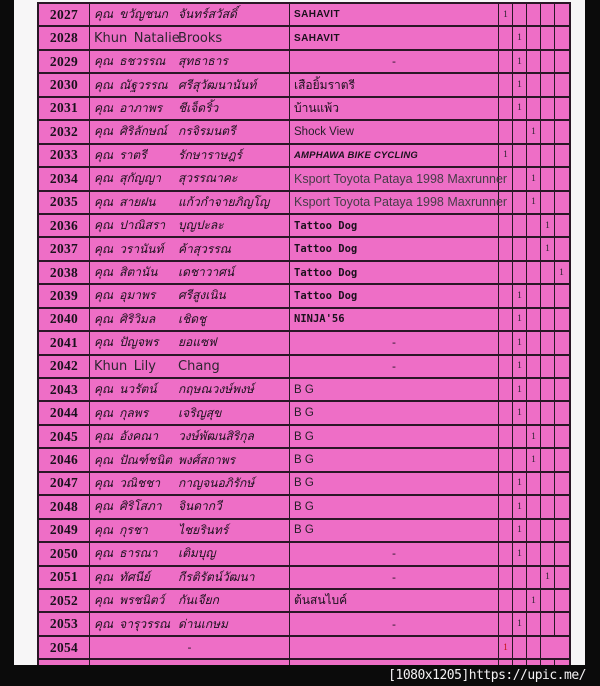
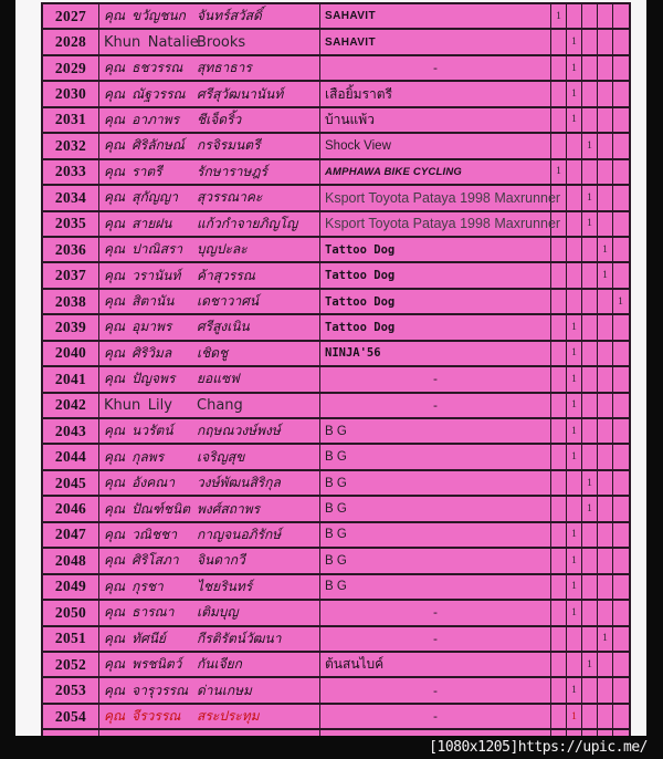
  2027
  คุณ ขวัญชนก
  จันทร์สวัสดิ์
  SAHAVIT
  1
  2028
  Khun Natalie
  Brooks
  SAHAVIT
  1
  2029
  คุณ ธชวรรณ
  สุทธาธาร
  -
  1
  2030
  คุณ ณัฐวรรณ
  ศรีสุวัฒนานันท์
  เสือยิ้มราตรี
  1
  2031
  คุณ อาภาพร
  ชีเจ็ดริ้ว
  บ้านแพ้ว
  1
  2032
  คุณ ศิริลักษณ์
  กรจิรมนตรี
  Shock View
  1
  2033
  คุณ ราตรี
  รักษาราษฎร์
  AMPHAWA BIKE CYCLING
  1
  2034
  คุณ สุกัญญา
  สุวรรณาคะ
  Ksport Toyota Pataya 1998 Maxrunn
  1
  2035
  คุณ สายฝน
  แก้วกำจายภิญโญ
  Ksport Toyota Pataya 1998 Maxrunn
  1
  2036
  คุณ ปาณิสรา
  บุญปะละ
  Tattoo Dog
  1
  2037
  คุณ วรานันท์
  ค้าสุวรรณ
  Tattoo Dog
  1
  2038
  คุณ สิตานัน
  เดชาวาศน์
  Tattoo Dog
  1
  2039
  คุณ อุมาพร
  ศรีสูงเนิน
  Tattoo Dog
  1
  2040
  คุณ ศิริวิมล
  เชิดชู
  NINJA'56
  1
  2041
  คุณ ปัญจพร
  ยอแซฟ
  -
  1
  2042
  Khun Lily
  Chang
  -
  1
  2043
  คุณ นวรัตน์
  กฤษณวงษ์พงษ์
  B G
  1
  2044
  คุณ กุลพร
  เจริญสุข
  B G
  1
  2045
  คุณ อังคณา
  วงษ์พัฒนสิริกุล
  B G
  1
  2046
  คุณ ปัณฑ์ชนิต
  พงศ์สถาพร
  B G
  1
  2047
  คุณ วณิชชา
  กาญจนอภิรักษ์
  B G
  1
  2048
  คุณ ศิริโสภา
  จินดากวี
  B G
  1
  2049
  คุณ กุรชา
  ไชยรินทร์
  B G
  1
  2050
  คุณ ธารณา
  เติมบุญ
  -
  1
  2051
  คุณ ทัศนีย์
  กีรติรัตน์วัฒนา
  -
  1
  2052
  คุณ พรชนิตว์
  กันเจียก
  ต้นสนไบค์
  1
  2053
  คุณ จารุวรรณ
  ด่านเกษม
  -
  1
  2054
+ คุณ จีรวรรณ
+ สระประทุม
  -
  1
  [1080x1205]https://upic.me/
